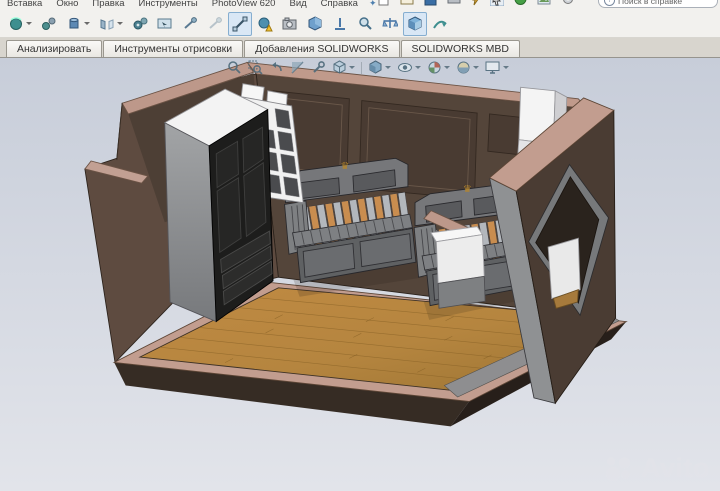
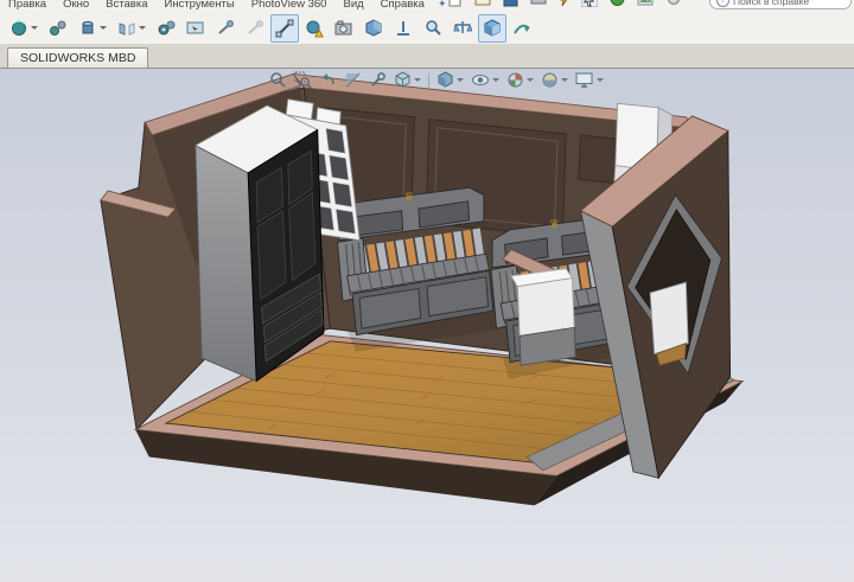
- Вставка
+ Правка
  Окно
- Правка
+ Вставка
  Инструменты
- PhotoView 620
+ PhotoView 360
  Вид
  Справка
  ✦
  Поиск в справке
- Анализировать
- Инструменты отрисовки
- Добавления SOLIDWORKS
  SOLIDWORKS MBD
  ♛
  ♛
